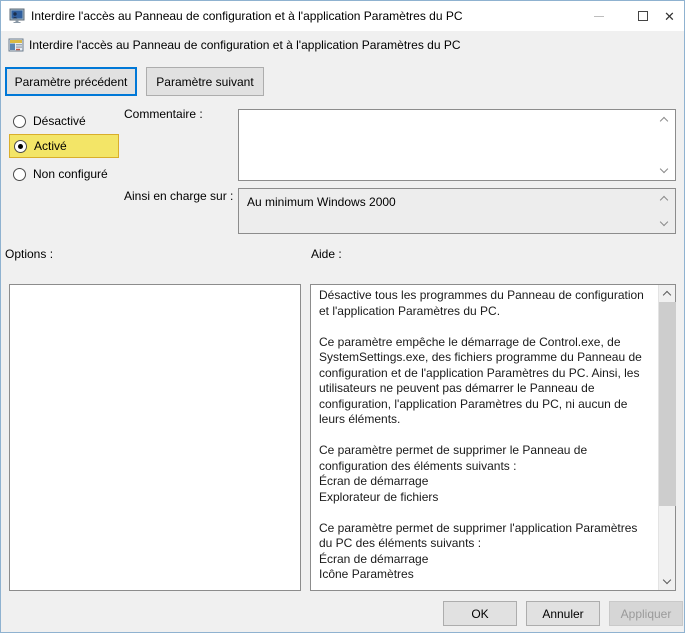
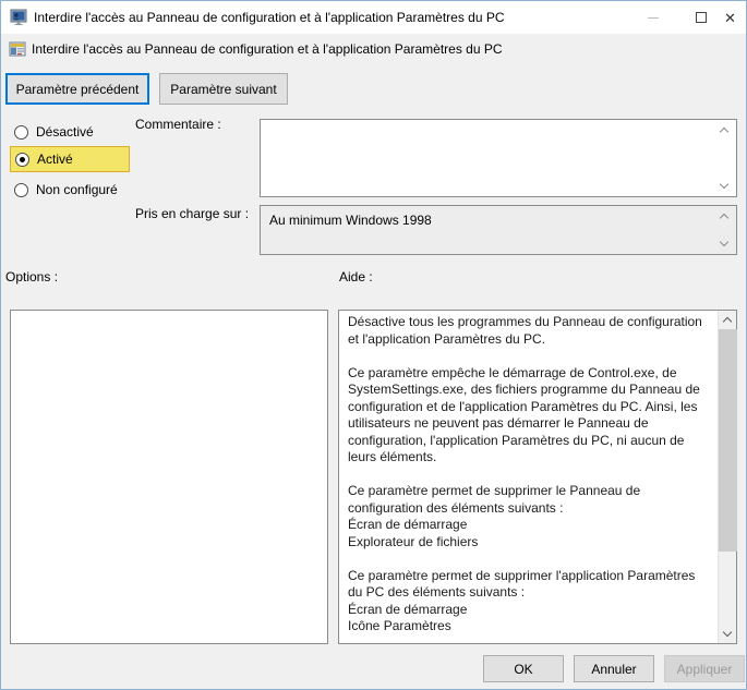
  Interdire l'accès au Panneau de configuration et à l'application Paramètres du PC
  ✕
  Interdire l'accès au Panneau de configuration et à l'application Paramètres du PC
  Paramètre précédent
  Paramètre suivant
  Désactivé
  Activé
  Non configuré
  Commentaire :
- Ainsi en charge sur :
+ Pris en charge sur :
- Au minimum Windows 2000
+ Au minimum Windows 1998
  Options :
  Aide :
  Désactive tous les programmes du Panneau de configuration et l'application Paramètres du PC.
  Ce paramètre empêche le démarrage de Control.exe, de SystemSettings.exe, des fichiers programme du Panneau de configuration et de l'application Paramètres du PC. Ainsi, les utilisateurs ne peuvent pas démarrer le Panneau de configuration, l'application Paramètres du PC, ni aucun de leurs éléments.
  Ce paramètre permet de supprimer le Panneau de configuration des éléments suivants :
  Écran de démarrage
  Explorateur de fichiers
  Ce paramètre permet de supprimer l'application Paramètres du PC des éléments suivants :
  Écran de démarrage
  Icône Paramètres
  OK
  Annuler
  Appliquer
